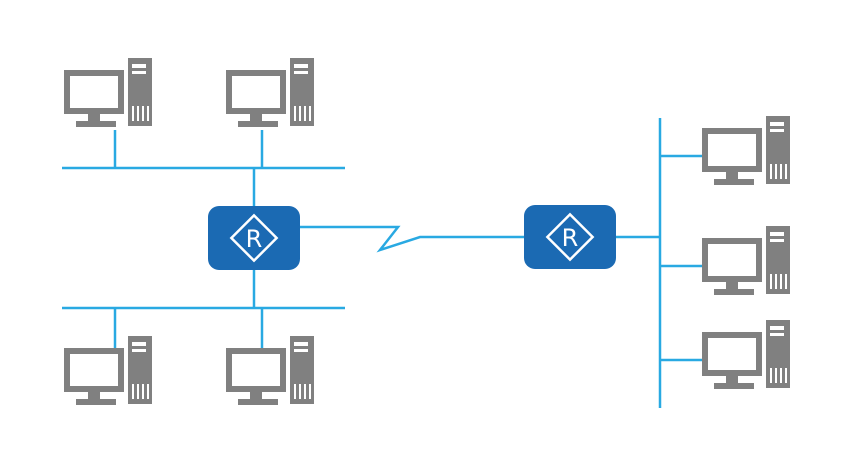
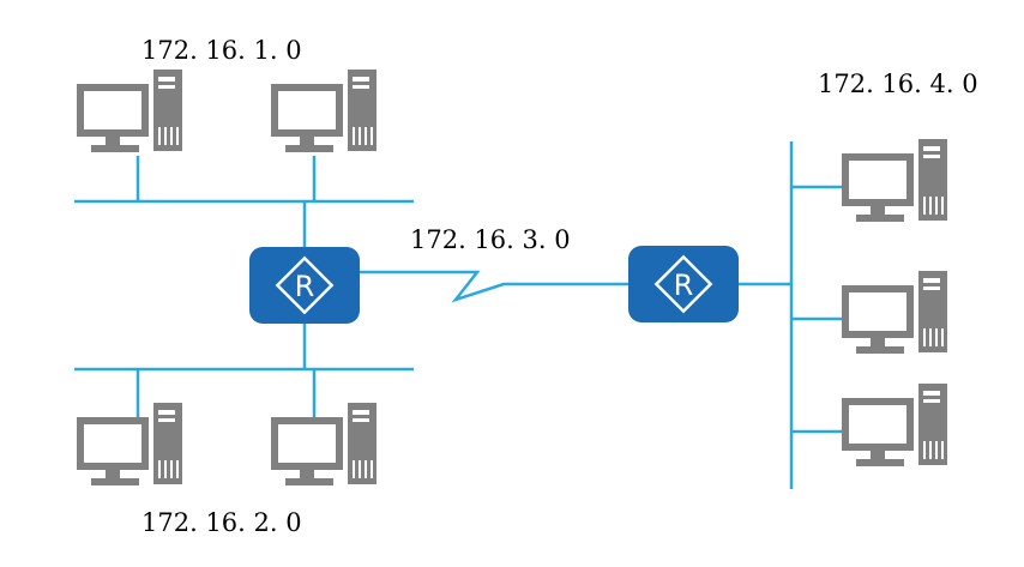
+ 172. 16. 1. 0
+ 172. 16. 2. 0
+ 172. 16. 3. 0
+ 172. 16. 4. 0
  R
  R
